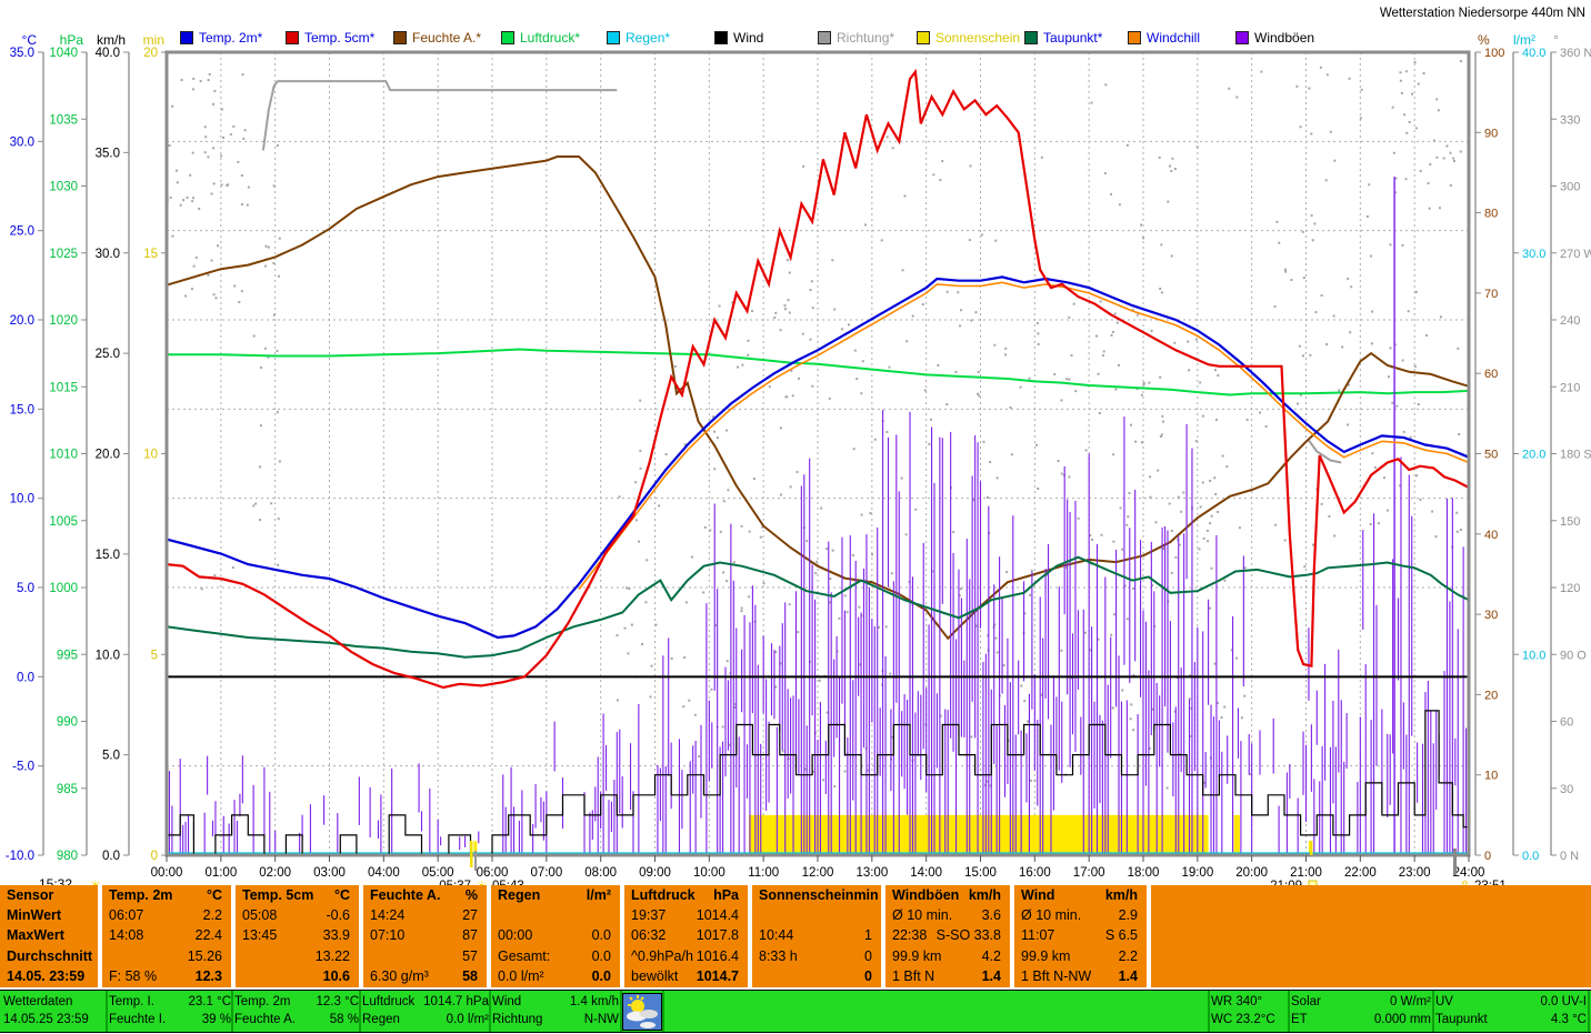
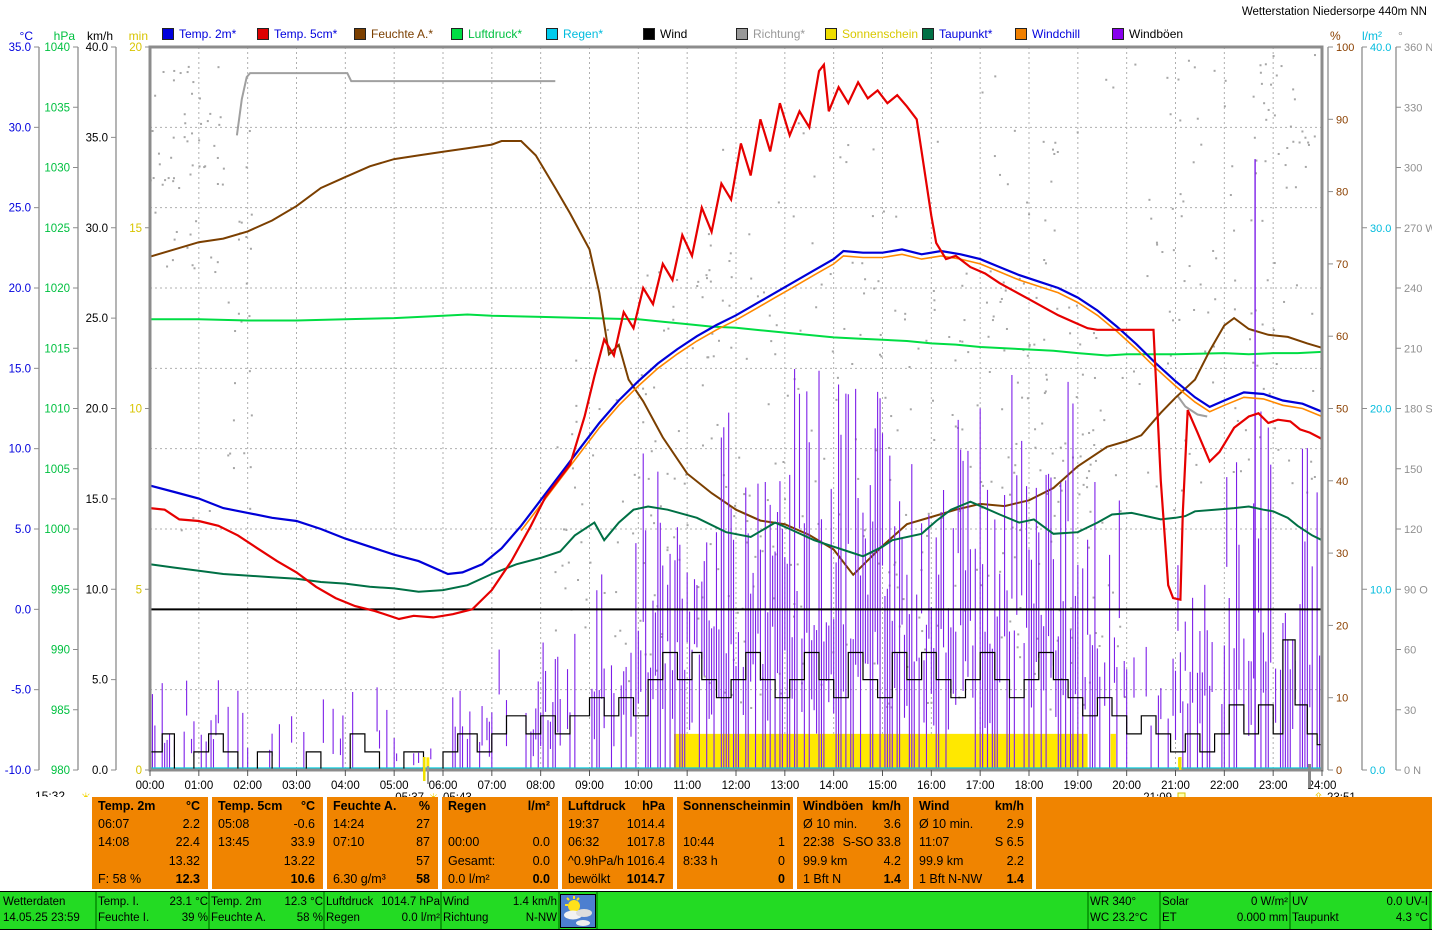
  Wetterstation Niedersorpe 440m NN
  Temp. 2m*
  Temp. 5cm*
  Feuchte A.*
  Luftdruck*
  Regen*
  Wind
  Richtung*
  Sonnenschein
  Taupunkt*
  Windchill
  Windböen
  00:00
  01:00
  02:00
  03:00
  04:00
  05:00
  06:00
  07:00
  08:00
  09:00
  10:00
  11:00
  12:00
  13:00
  14:00
  15:00
  16:00
  17:00
  18:00
  19:00
  20:00
  21:00
  22:00
  23:00
  4:00
  35.0
  30.0
  25.0
  20.0
  15.0
  10.0
  5.0
  0.0
  -5.0
  -10.0
  1040
  1035
  1030
  1025
  1020
  1015
  1010
  1005
  1000
  995
  990
  985
  980
  40.0
  35.0
  30.0
  25.0
  20.0
  15.0
  10.0
  5.0
  0.0
  20
  15
  10
  5
  0
  100
  90
  80
  70
  60
  50
  40
  30
  20
  10
  0
  40.0
  30.0
  20.0
  10.0
  0.0
  360 N
  330
  300
  270 W
  240
  210
  180 S
  150
  120
  90 O
  60
  30
  0 N
  °C
  hPa
  km/h
  min
  %
  l/m²
  °
  15:32
- Sensor
- MinWert
- MaxWert
- Durchschnitt
- 14.05. 23:59
  Temp. 2m
  °C
  06:07
  2.2
  14:08
  22.4
- 15.26
+ 13.32
  F: 58 %
  12.3
  Temp. 5cm
  °C
  05:08
  -0.6
  13:45
  33.9
  13.22
  10.6
  Feuchte A.
  %
  14:24
  27
  07:10
  87
  57
  6.30 g/m³
  58
  Regen
  l/m²
  00:00
  0.0
  Gesamt:
  0.0
  0.0 l/m²
  0.0
  Luftdruck
  hPa
  19:37
  1014.4
  06:32
  1017.8
  ^0.9hPa/h
  1016.4
  bewölkt
  1014.7
  Sonnenschein
  min
  10:44
  1
  8:33 h
  0
  0
  Windböen
  km/h
  Ø 10 min.
  3.6
  22:38
  S-SO 33.8
  99.9 km
  4.2
  1 Bft N
  1.4
  Wind
  km/h
  Ø 10 min.
  2.9
  11:07
  S 6.5
  99.9 km
  2.2
  1 Bft N-NW
  1.4
  Wetterdaten
  14.05.25 23:59
  Temp. I.
  23.1 °C
  Feuchte I.
  39 %
  Temp. 2m
  12.3 °C
  Feuchte A.
  58 %
  Luftdruck
  1014.7 hPa
  Regen
  0.0 l/m²
  Wind
  1.4 km/h
  Richtung
  N-NW
  WR 340°
  WC 23.2°C
  Solar
  0 W/m²
  ET
  0.000 mm
  UV
  0.0 UV-I
  Taupunkt
  4.3 °C
